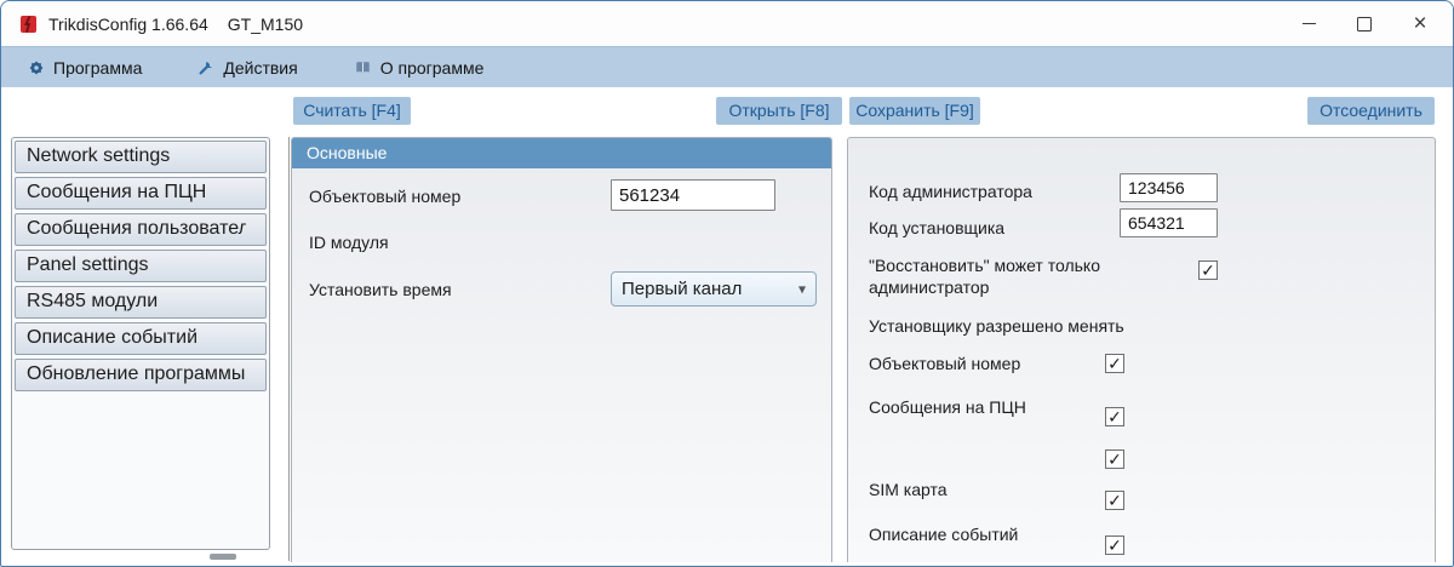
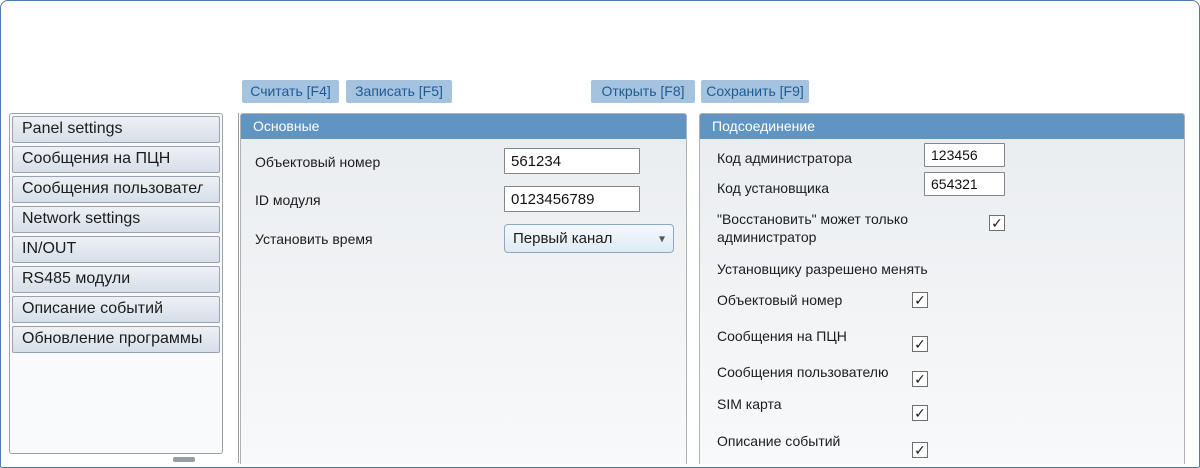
- TrikdisConfig 1.66.64
- GT_M150
- ×
- Программа
- Действия
- О программе
  Считать [F4]
+ Записать [F5]
  Открыть [F8]
  Сохранить [F9]
- Отсоединить
- Network settings
+ Panel settings
  Сообщения на ПЦН
  Сообщения пользовател
- Panel settings
+ Network settings
+ IN/OUT
  RS485 модули
  Описание событий
  Обновление программы
  Основные
  Объектовый номер
  561234
  ID модуля
+ 0123456789
  Установить время
  Первый канал
  ▾
+ Подсоединение
  Код администратора
  123456
  Код установщика
  654321
  "Восстановить" может только администратор
  ✓
  Установщику разрешено менять
  Объектовый номер
  ✓
  Сообщения на ПЦН
  ✓
+ Сообщения пользователю
  ✓
  SIM карта
  ✓
  Описание событий
  ✓
